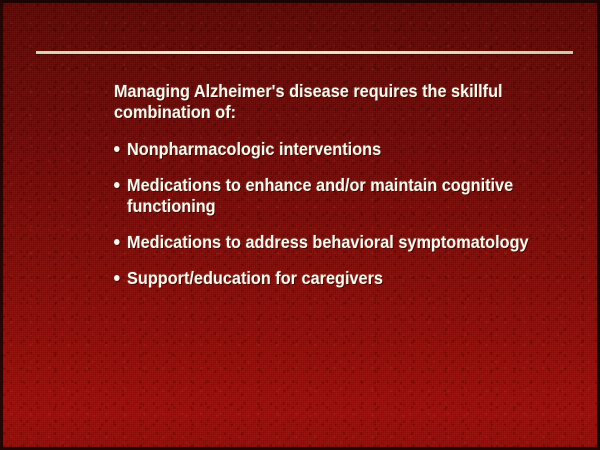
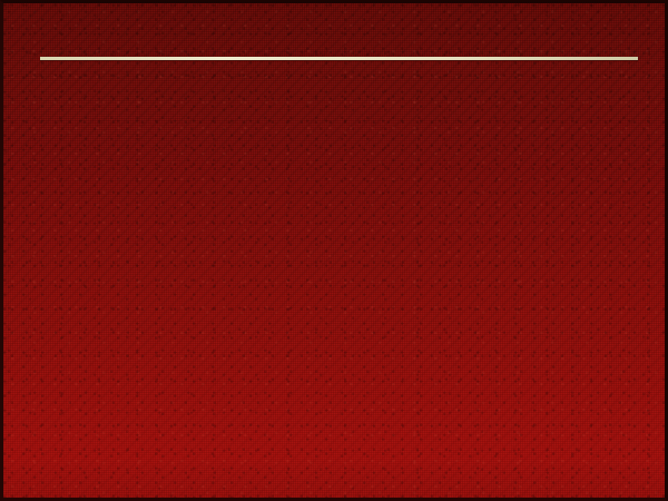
- Managing Alzheimer's disease requires the skillful combination of:
- Nonpharmacologic interventions
- Medications to enhance and/or maintain cognitive functioning
- Medications to address behavioral symptomatology
- Support/education for caregivers
